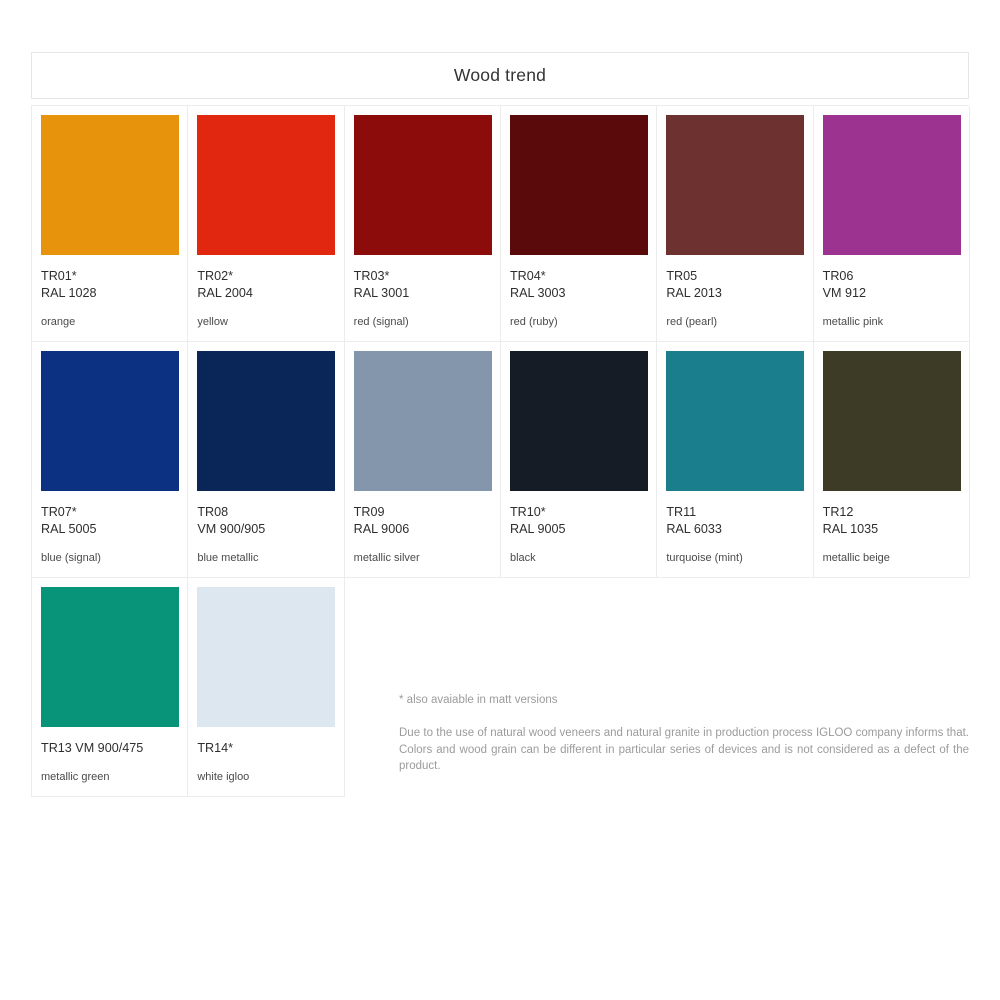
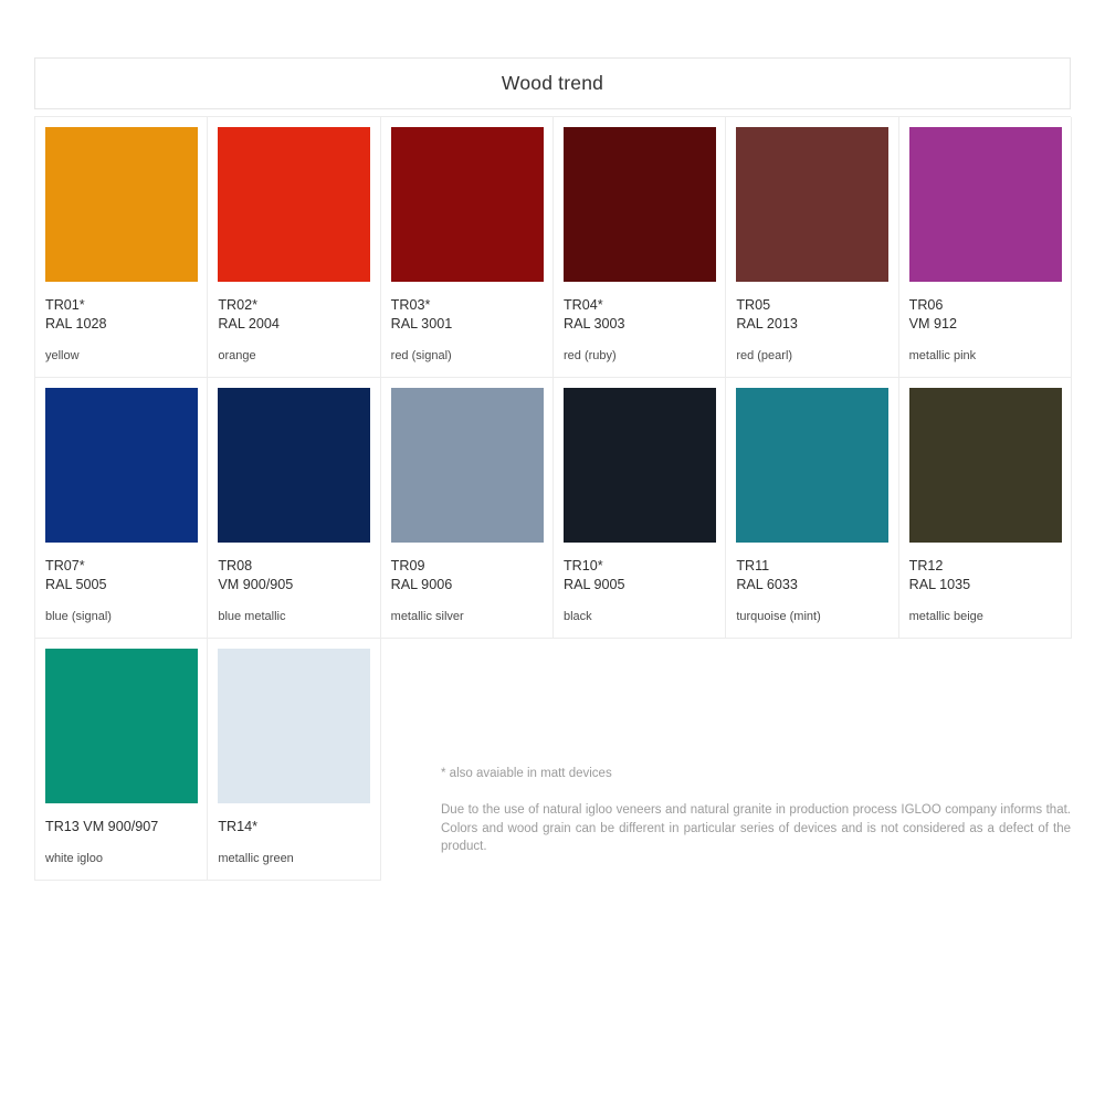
  Wood trend
  TR01*
  RAL 1028
- orange
+ yellow
  TR02*
  RAL 2004
- yellow
+ orange
  TR03*
  RAL 3001
  red (signal)
  TR04*
  RAL 3003
  red (ruby)
  TR05
  RAL 2013
  red (pearl)
  TR06
  VM 912
  metallic pink
  TR07*
  RAL 5005
  blue (signal)
  TR08
  VM 900/905
  blue metallic
  TR09
  RAL 9006
  metallic silver
  TR10*
  RAL 9005
  black
  TR11
  RAL 6033
  turquoise (mint)
  TR12
  RAL 1035
  metallic beige
- TR13 VM 900/475
+ TR13 VM 900/907
- metallic green
+ white igloo
  TR14*
- white igloo
+ metallic green
- * also avaiable in matt versions
+ * also avaiable in matt devices
- Due to the use of natural wood veneers and natural granite in production process IGLOO company informs that. Colors and wood grain can be different in particular series of devices and is not considered as a defect of the product.
+ Due to the use of natural igloo veneers and natural granite in production process IGLOO company informs that. Colors and wood grain can be different in particular series of devices and is not considered as a defect of the product.
